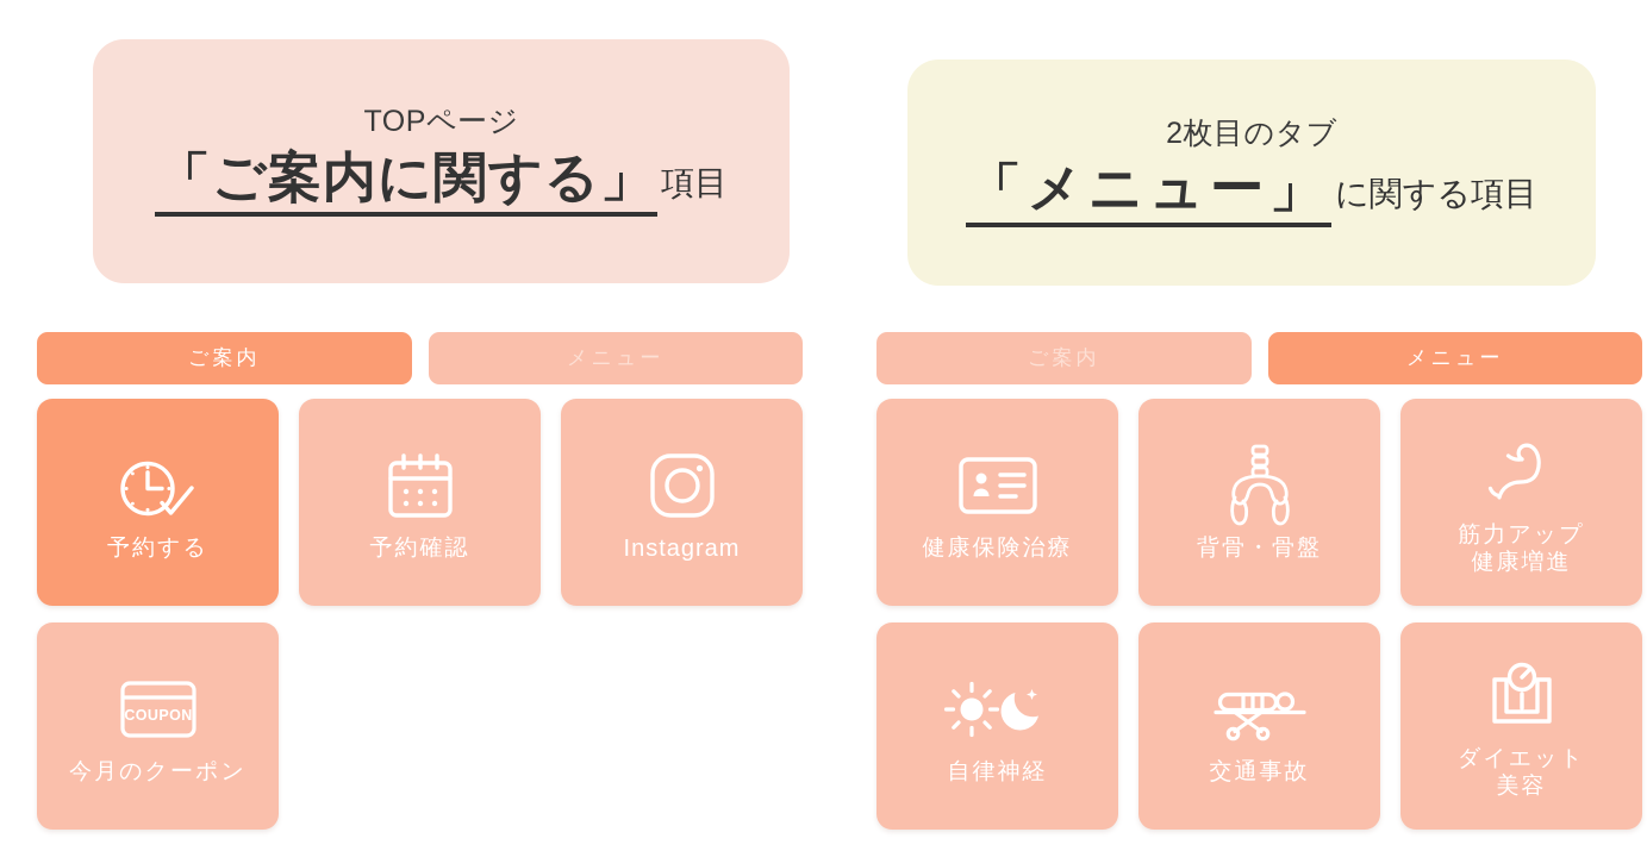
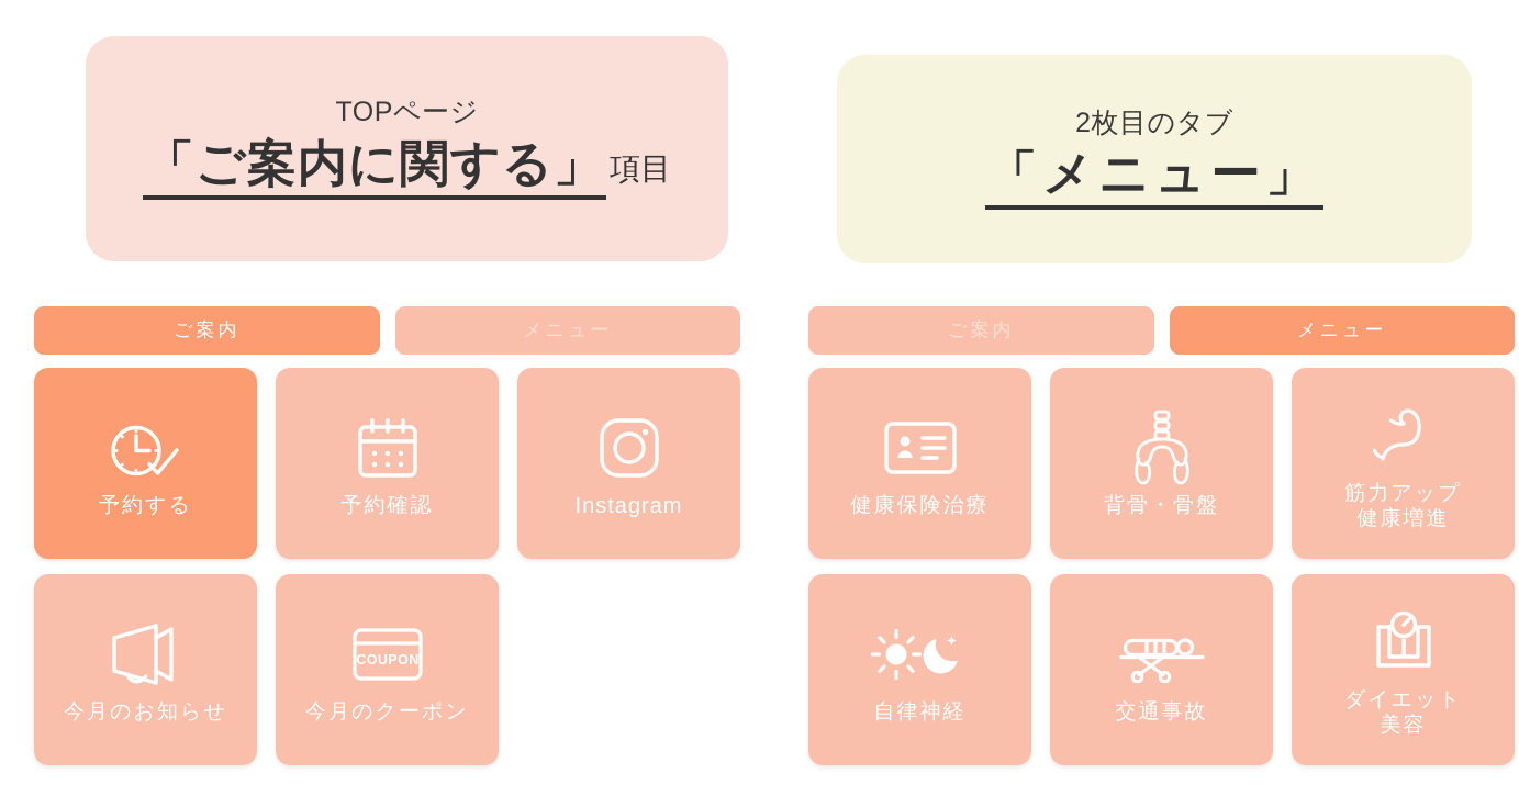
  TOPページ
  「ご案内に関する」
  項目
  2枚目のタブ
  「メニュー」
- に関する項目
  ご案内
  メニュー
  予約する
  予約確認
  Instagram
+ 今月のお知らせ
  COUPON
  今月のクーポン
  ご案内
  メニュー
  健康保険治療
  背骨・骨盤
  筋力アップ
  健康増進
  自律神経
  交通事故
  ダイエット
  美容
